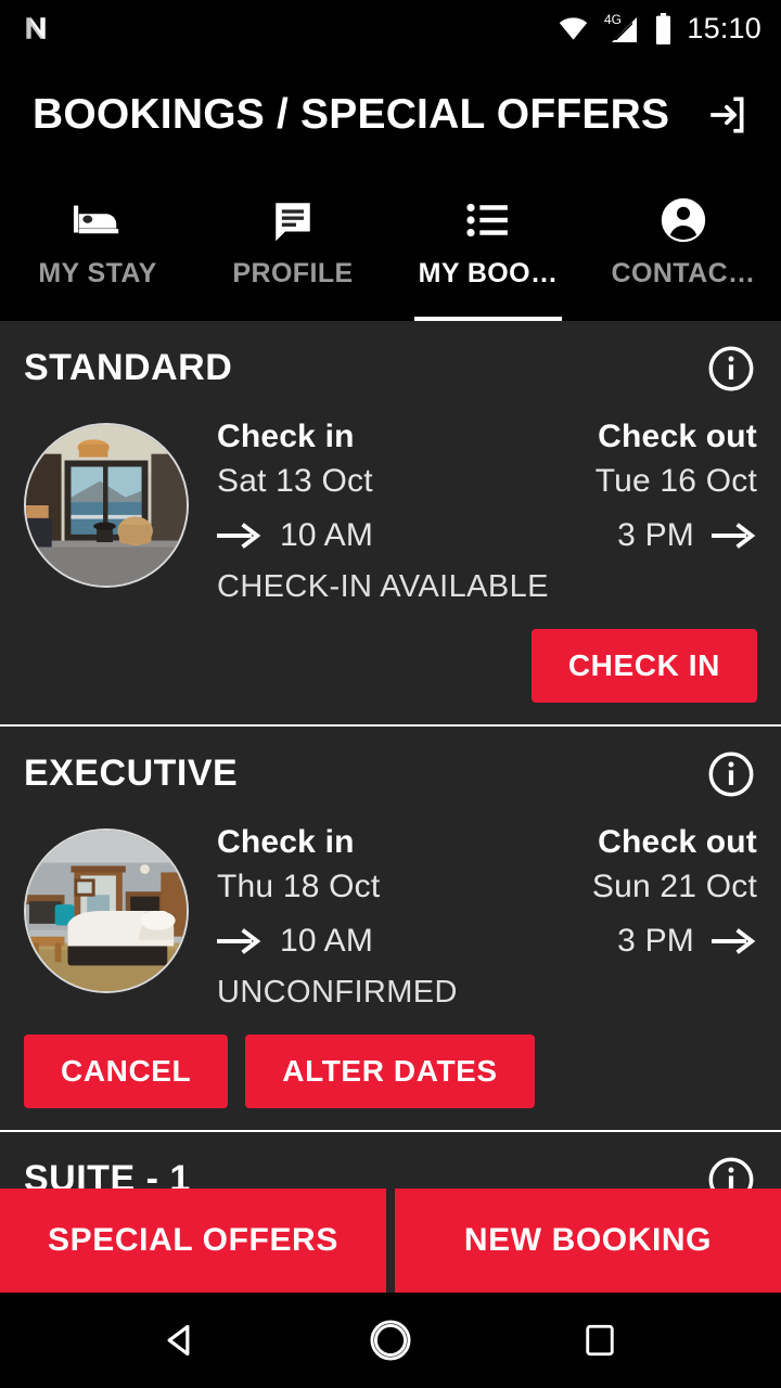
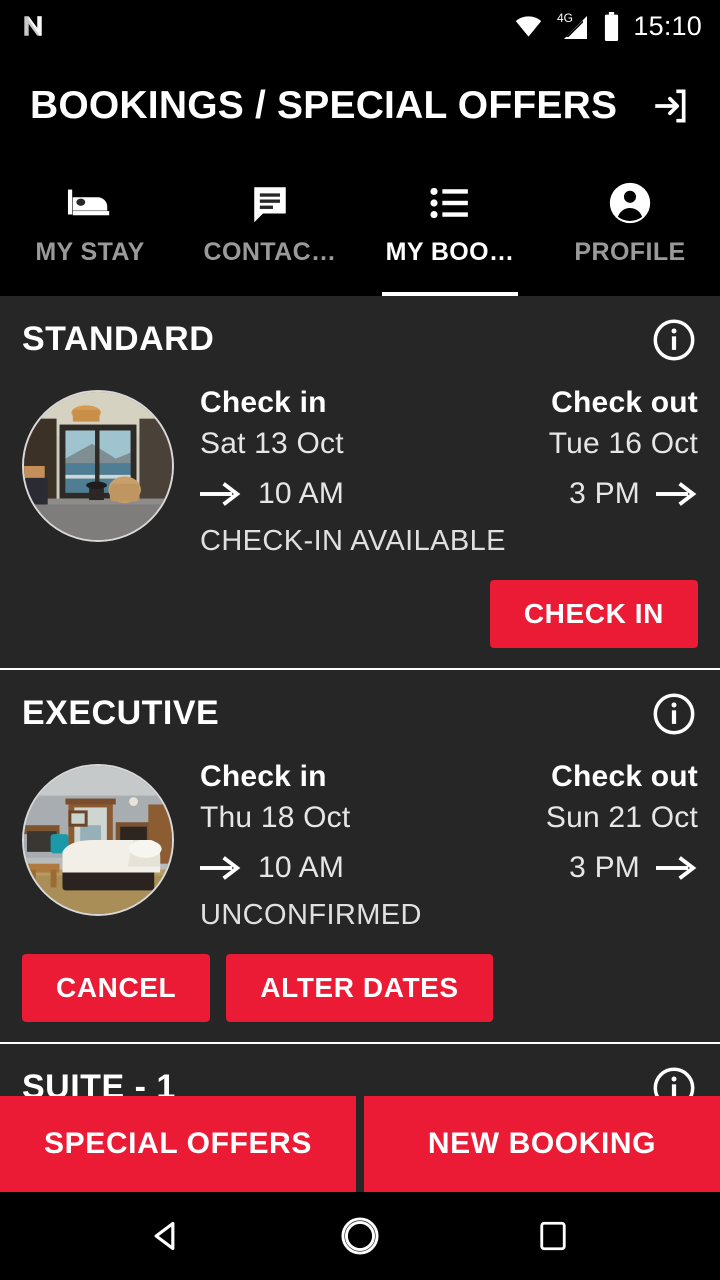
  4G
  15:10
  BOOKINGS / SPECIAL OFFERS
  MY STAY
- PROFILE
+ CONTAC…
  MY BOO…
- CONTAC…
+ PROFILE
  STANDARD
  Check in
  Sat 13 Oct
  Check out
  Tue 16 Oct
  10 AM
  3 PM
  CHECK-IN AVAILABLE
  CHECK IN
  EXECUTIVE
  Check in
  Thu 18 Oct
  Check out
  Sun 21 Oct
  10 AM
  3 PM
  UNCONFIRMED
  CANCEL
  ALTER DATES
  SUITE - 1
  SPECIAL OFFERS
  NEW BOOKING
